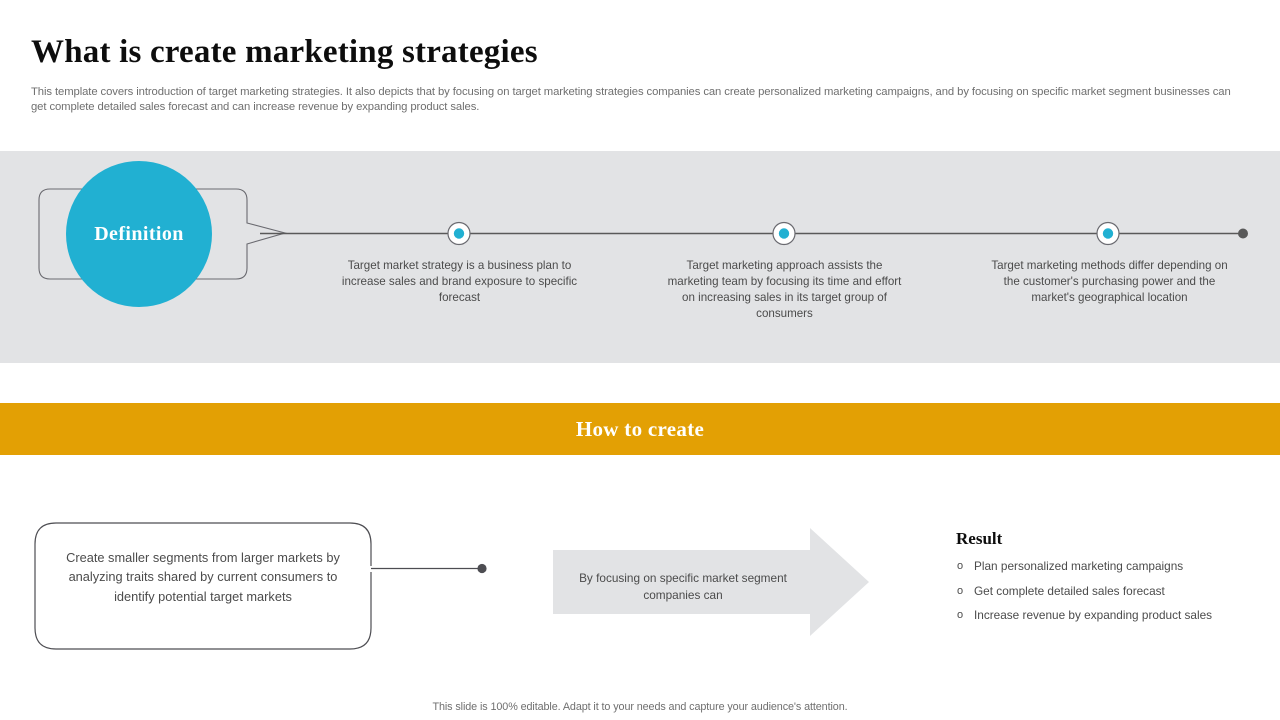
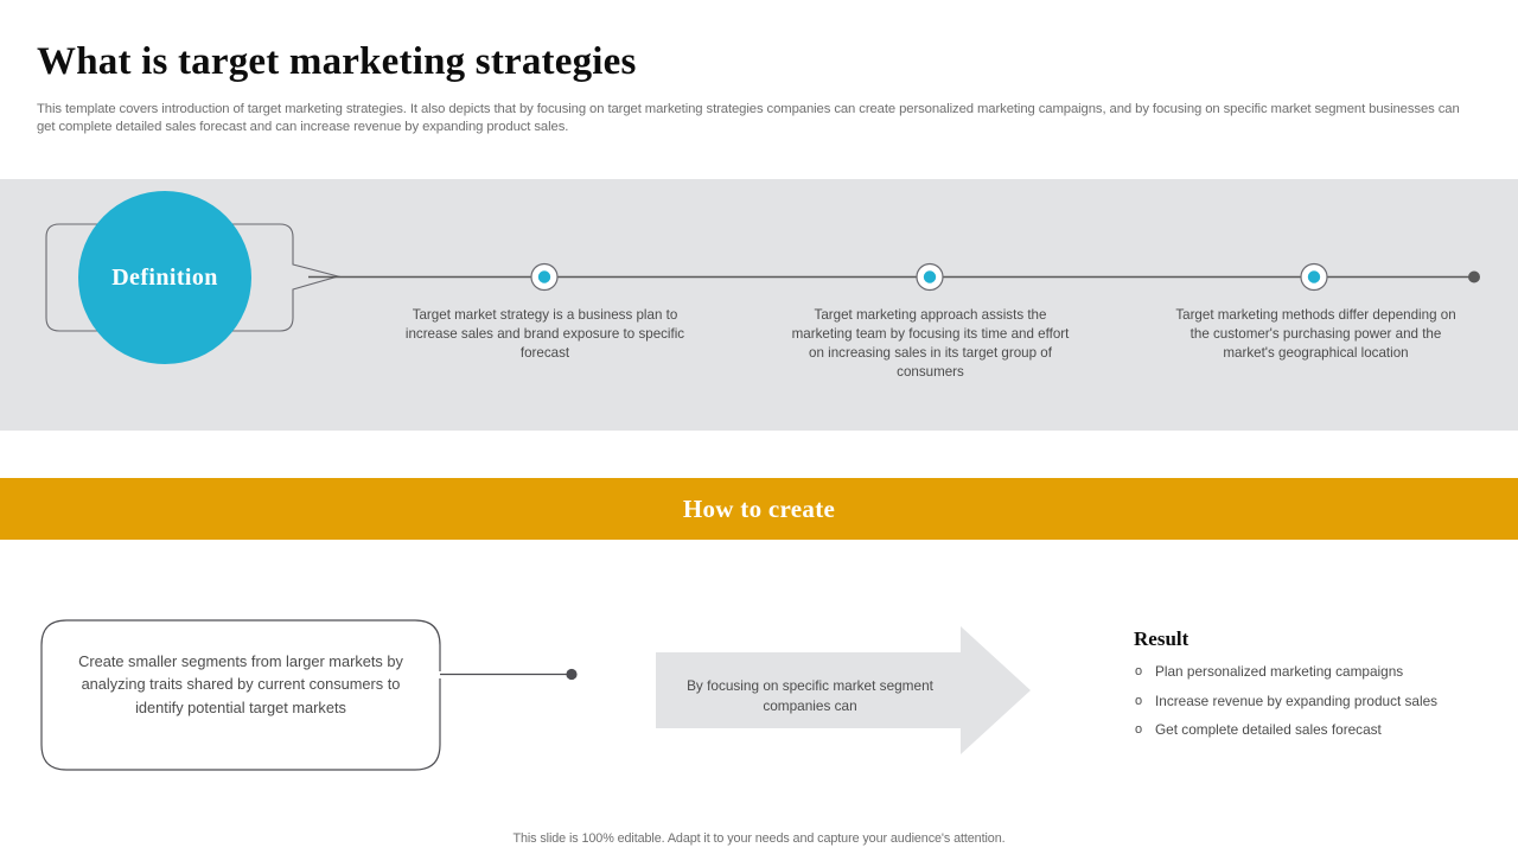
- What is create marketing strategies
+ What is target marketing strategies
  This template covers introduction of target marketing strategies. It also depicts that by focusing on target marketing strategies companies can create personalized marketing campaigns, and by focusing on specific market segment businesses can get complete detailed sales forecast and can increase revenue by expanding product sales.
  Definition
  Target market strategy is a business plan to increase sales and brand exposure to specific forecast
  Target marketing approach assists the marketing team by focusing its time and effort on increasing sales in its target group of consumers
  Target marketing methods differ depending on the customer's purchasing power and the market's geographical location
  How to create
  Create smaller segments from larger markets by analyzing traits shared by current consumers to identify potential target markets
  By focusing on specific market segment companies can
  Result
  o
  Plan personalized marketing campaigns
  o
- Get complete detailed sales forecast
+ Increase revenue by expanding product sales
  o
- Increase revenue by expanding product sales
+ Get complete detailed sales forecast
  This slide is 100% editable. Adapt it to your needs and capture your audience's attention.
